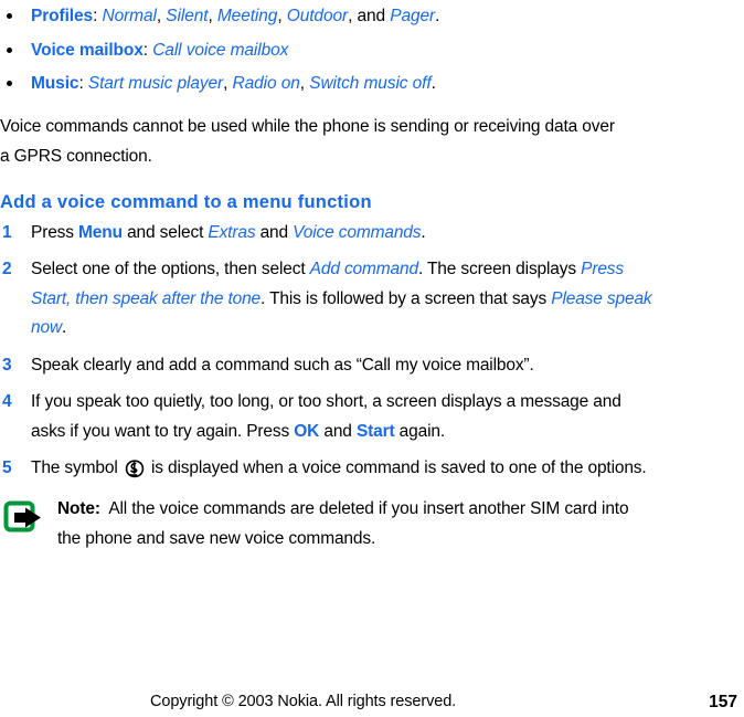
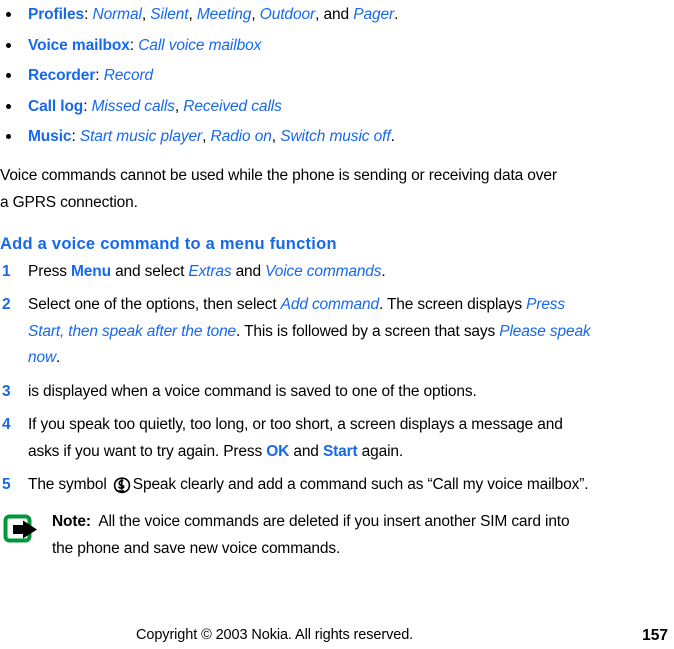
  Profiles: Normal, Silent, Meeting, Outdoor, and Pager.
  Voice mailbox: Call voice mailbox
+ Recorder: Record
+ Call log: Missed calls, Received calls
  Music: Start music player, Radio on, Switch music off.
  Voice commands cannot be used while the phone is sending or receiving data over a GPRS connection.
  Add a voice command to a menu function
  1
  Press Menu and select Extras and Voice commands.
  2
  Select one of the options, then select Add command. The screen displays Press Start, then speak after the tone. This is followed by a screen that says Please speak now.
  3
- Speak clearly and add a command such as “Call my voice mailbox”.
+ is displayed when a voice command is saved to one of the options.
  4
  If you speak too quietly, too long, or too short, a screen displays a message and asks if you want to try again. Press OK and Start again.
  5
- The symbol is displayed when a voice command is saved to one of the options.
+ The symbol Speak clearly and add a command such as “Call my voice mailbox”.
  Note: All the voice commands are deleted if you insert another SIM card into the phone and save new voice commands.
  Copyright © 2003 Nokia. All rights reserved.
  157
